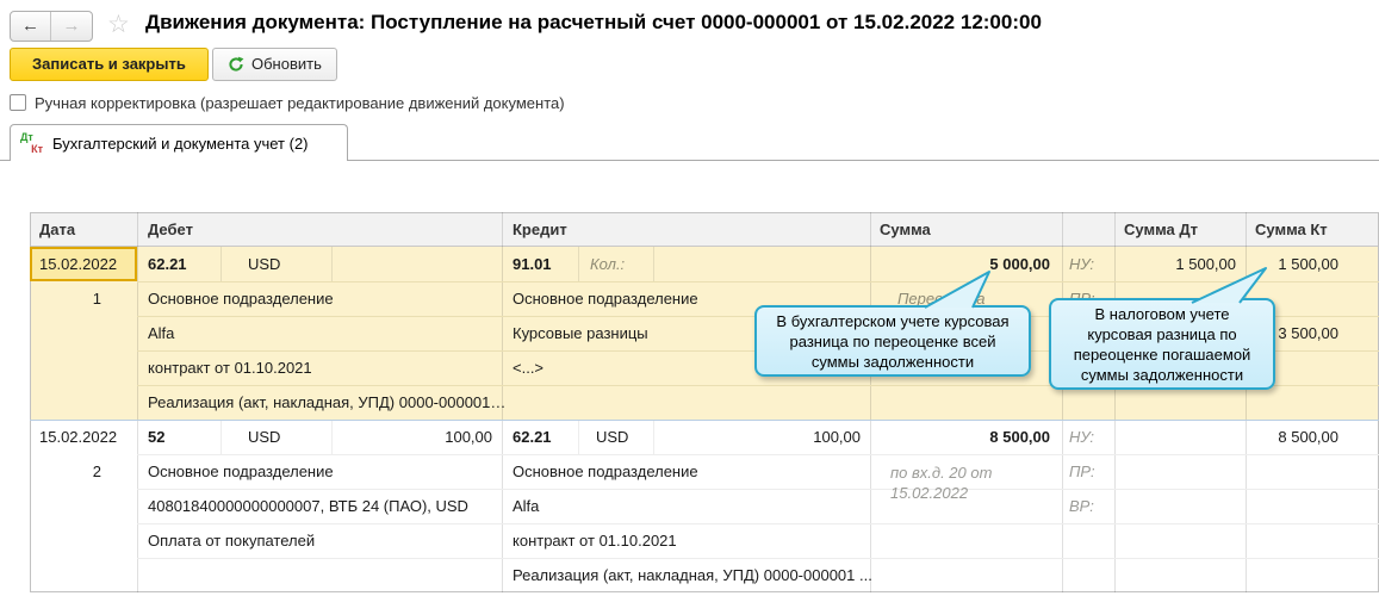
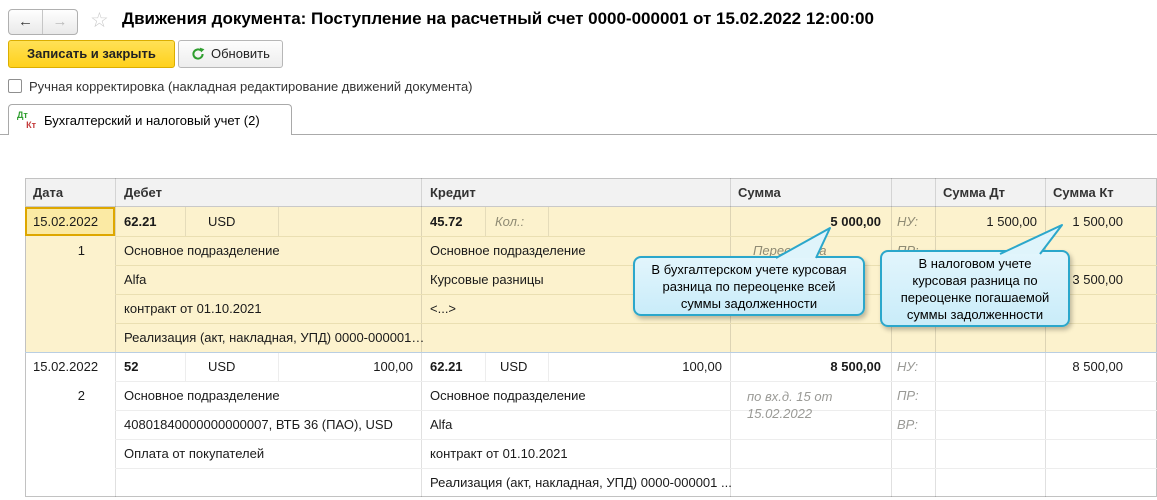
  ←
  →
  ☆
  Движения документа: Поступление на расчетный счет 0000-000001 от 15.02.2022 12:00:00
  Записать и закрыть
  Обновить
- Ручная корректировка (разрешает редактирование движений документа)
+ Ручная корректировка (накладная редактирование движений документа)
  Дт
  Кт
- Бухгалтерский и документа учет (2)
+ Бухгалтерский и налоговый учет (2)
  Дата
  Дебет
  Кредит
  Сумма
  Сумма Дт
  Сумма Кт
  15.02.2022
  62.21
  USD
- 91.01
+ 45.72
  Кол.:
  5 000,00
  НУ:
  1 500,00
  1 500,00
  1
  Основное подразделение
  Основное подразделение
  Alfa
  Курсовые разницы
  3 500,00
  контракт от 01.10.2021
  <...>
  Реализация (акт, накладная, УПД) 0000-000001…
  15.02.2022
  52
  USD
  100,00
  62.21
  USD
  100,00
  8 500,00
  НУ:
  8 500,00
  2
  Основное подразделение
  Основное подразделение
- по вх.д. 20 от
+ по вх.д. 15 от
  15.02.2022
  ПР:
- 40801840000000000007, ВТБ 24 (ПАО), USD
+ 40801840000000000007, ВТБ 36 (ПАО), USD
  Alfa
  ВР:
  Оплата от покупателей
  контракт от 01.10.2021
  Реализация (акт, накладная, УПД) 0000-000001 ...
  В бухгалтерском учете курсовая разница по переоценке всей суммы задолженности
  В налоговом учете курсовая разница по переоценке погашаемой суммы задолженности
